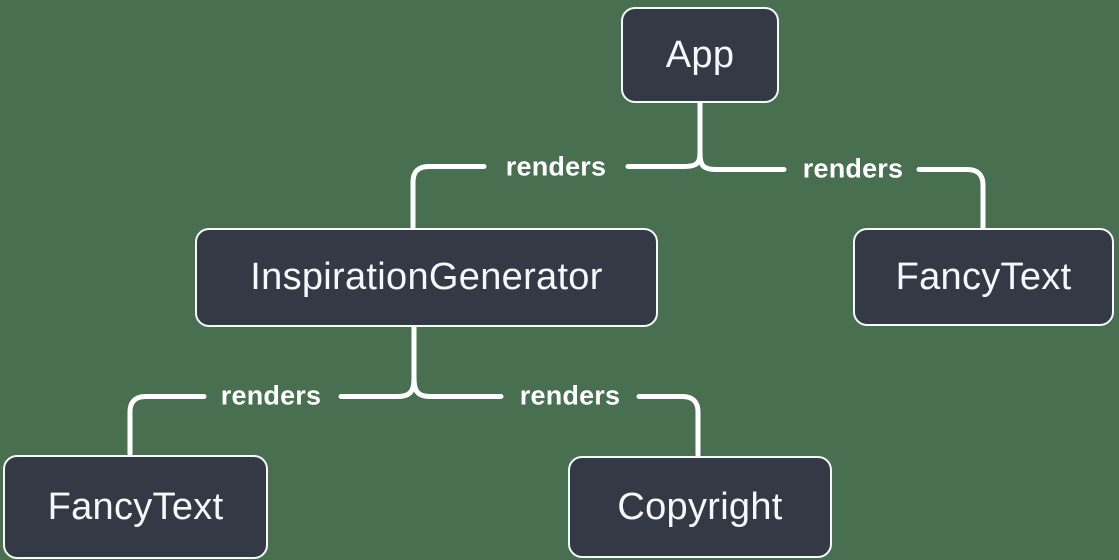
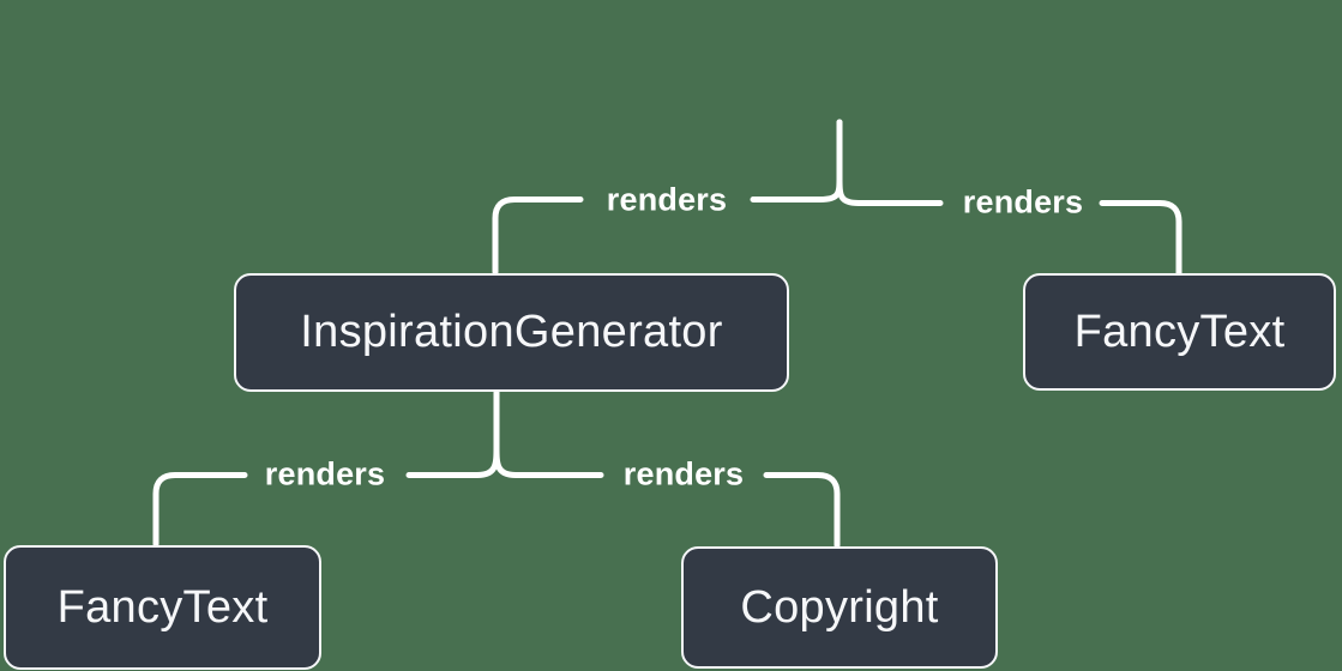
- App
  InspirationGenerator
  FancyText
  FancyText
  Copyright
  renders
  renders
  renders
  renders
